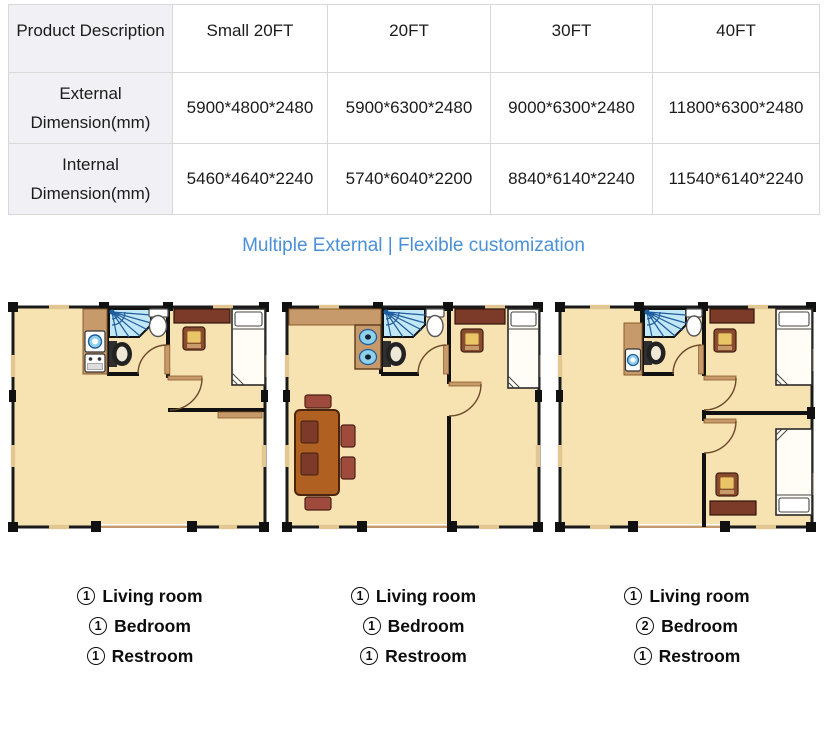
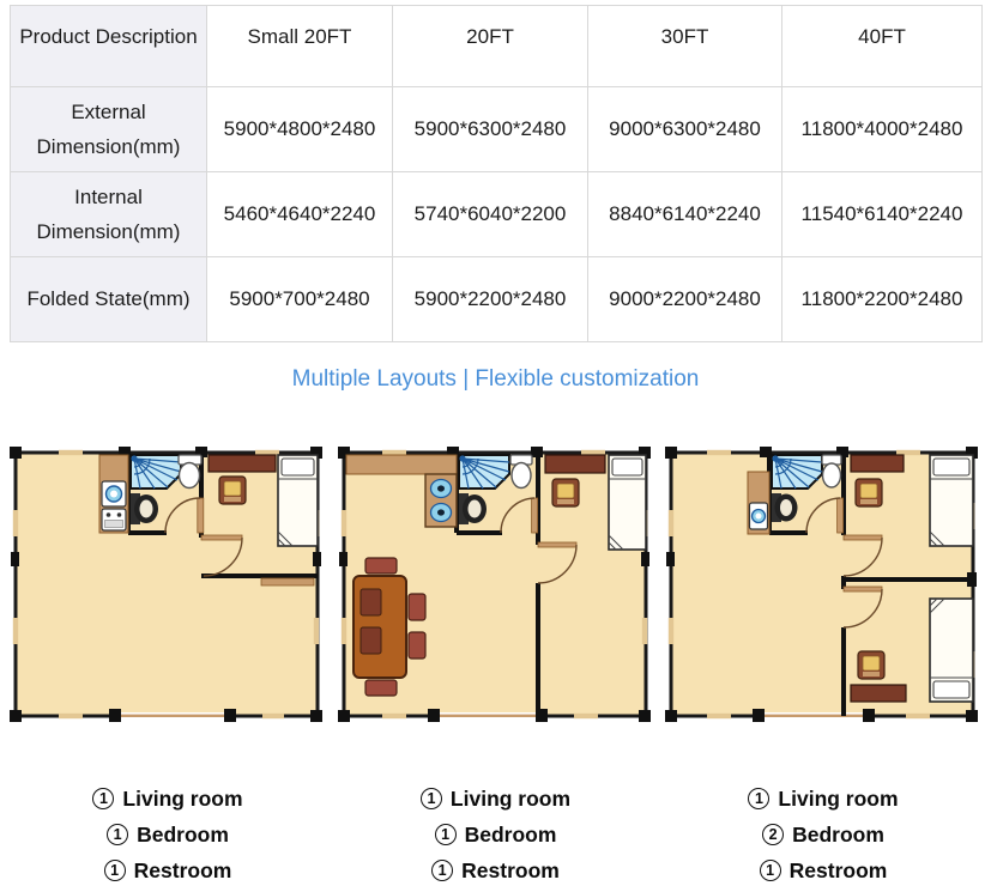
  Product Description	Small 20FT	20FT	30FT	40FT
- External Dimension(mm)	5900*4800*2480	5900*6300*2480	9000*6300*2480	11800*6300*2480
+ External Dimension(mm)	5900*4800*2480	5900*6300*2480	9000*6300*2480	11800*4000*2480
  Internal Dimension(mm)	5460*4640*2240	5740*6040*2200	8840*6140*2240	11540*6140*2240
+ Folded State(mm)	5900*700*2480	5900*2200*2480	9000*2200*2480	11800*2200*2480
- Multiple External | Flexible customization
+ Multiple Layouts | Flexible customization
  1
  Living room
  1
  Bedroom
  1
  Restroom
  1
  Living room
  1
  Bedroom
  1
  Restroom
  1
  Living room
  2
  Bedroom
  1
  Restroom
